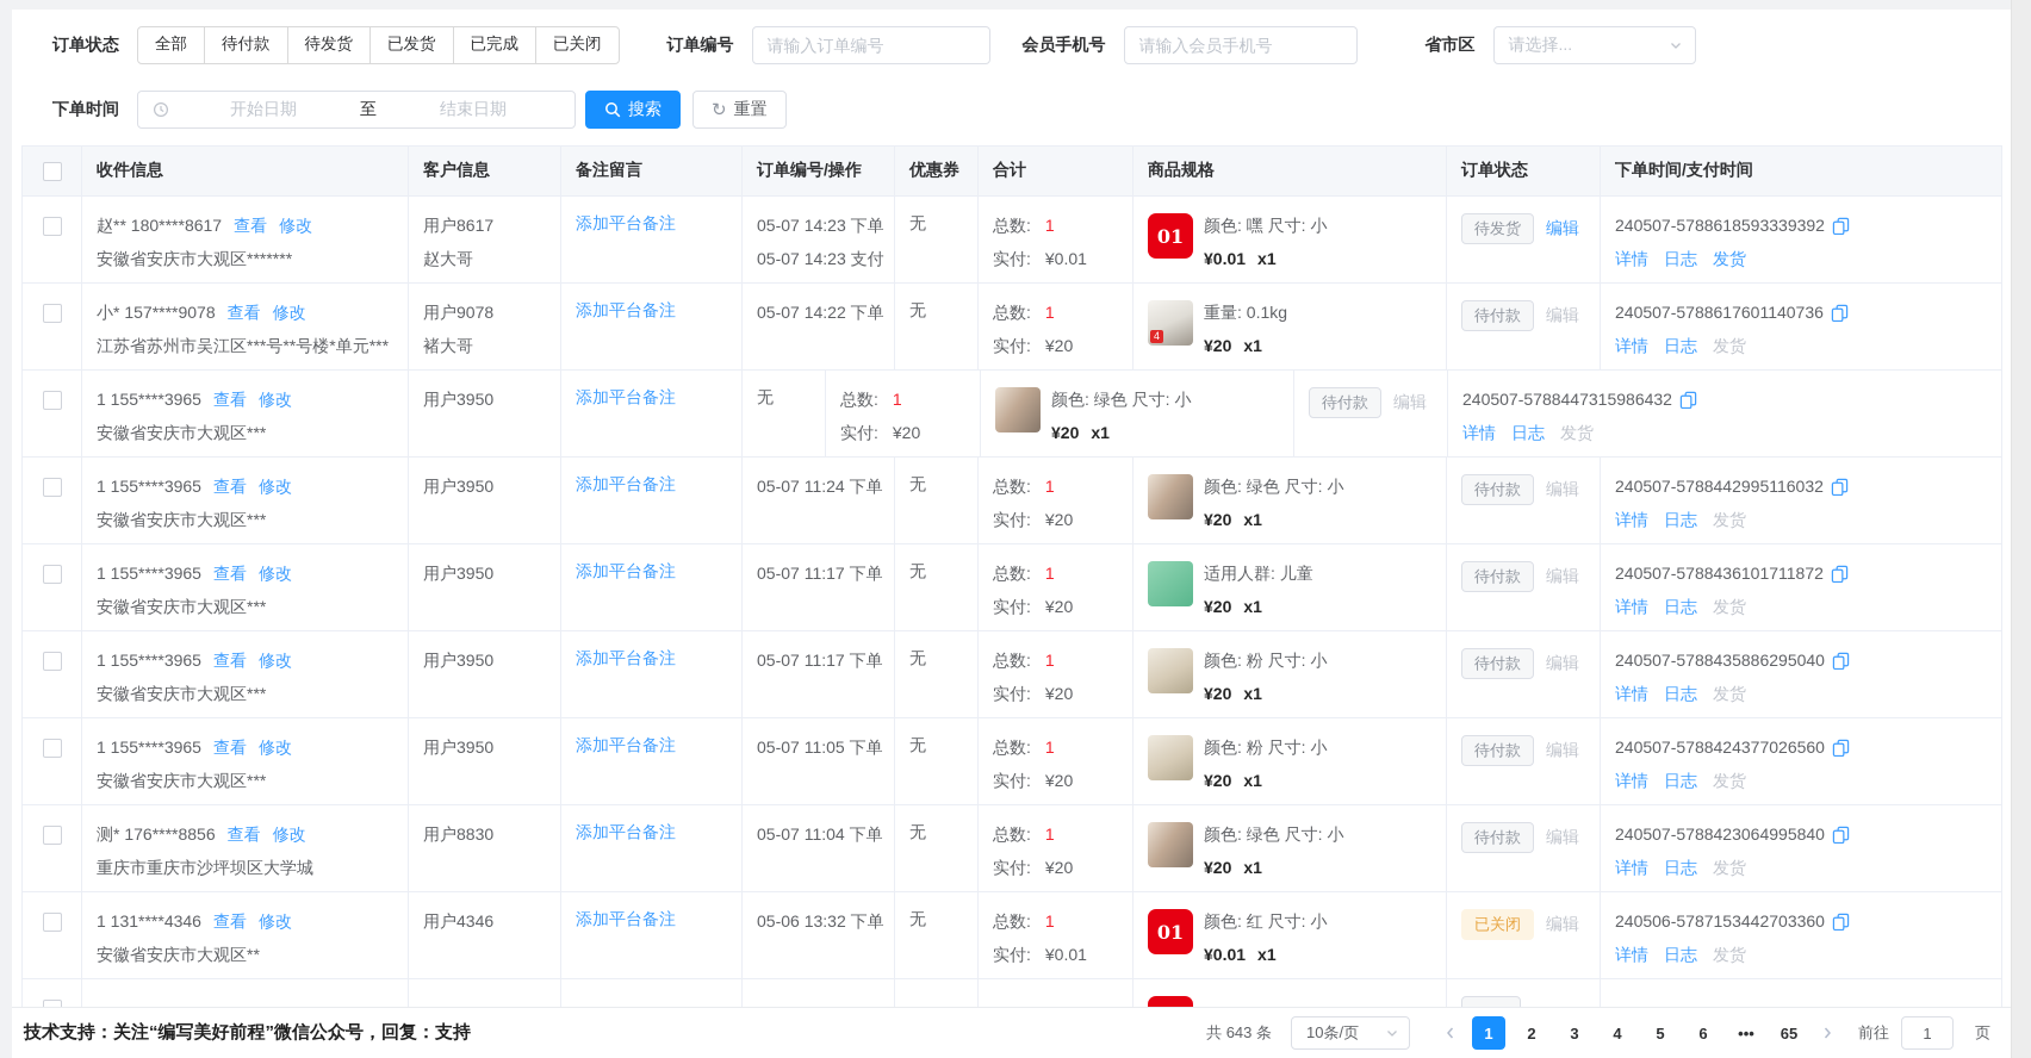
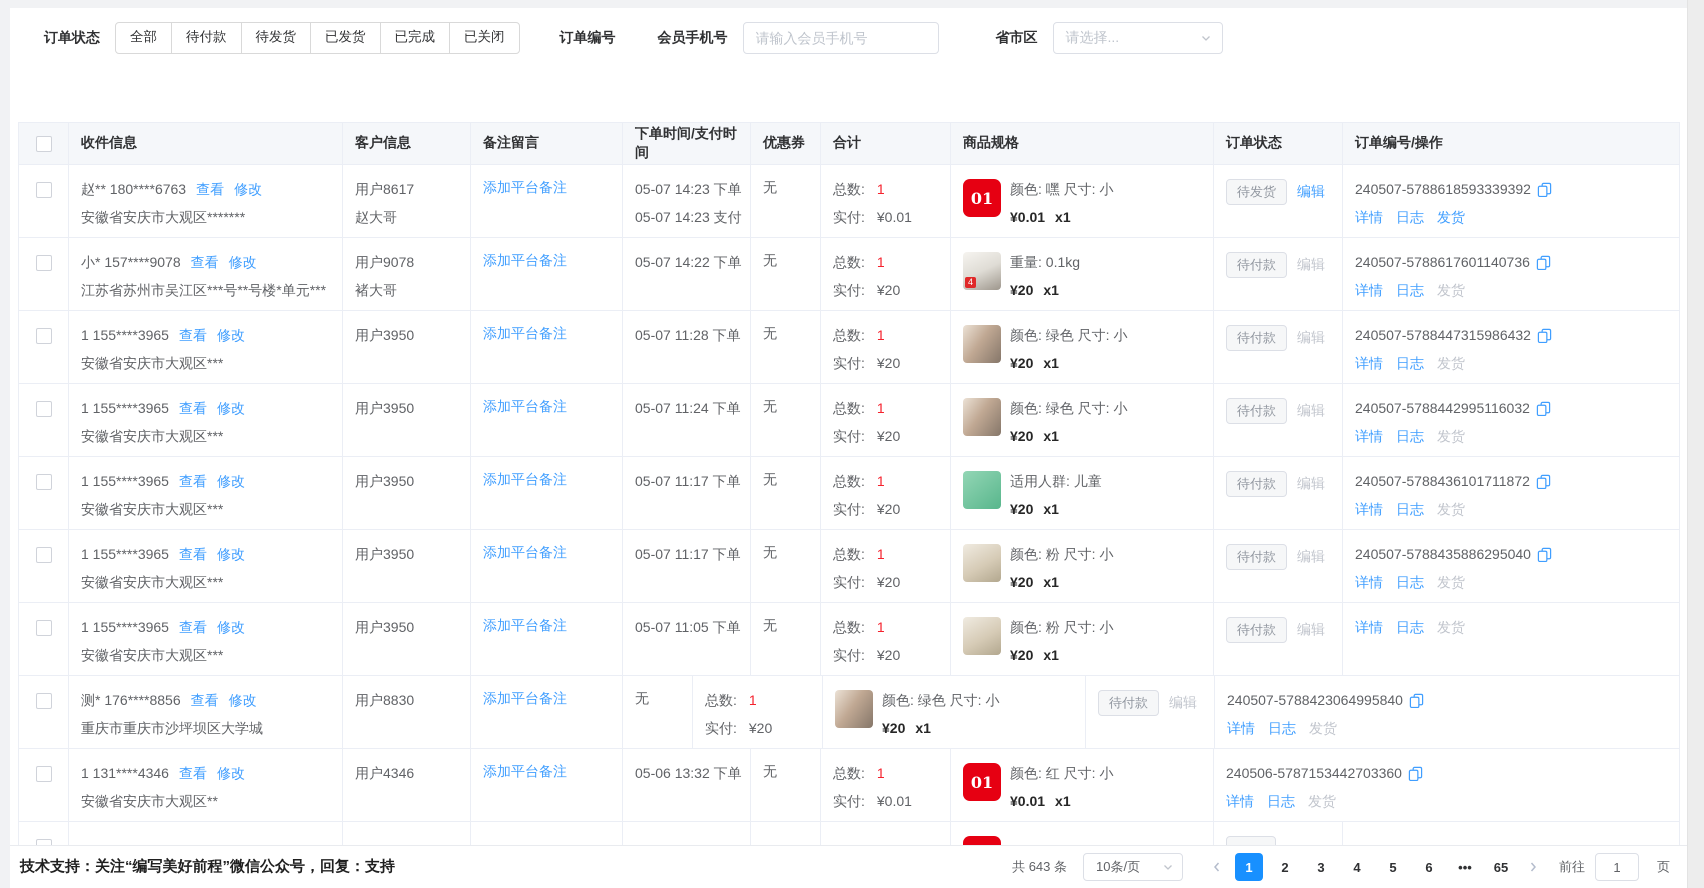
  订单状态
  全部
  待付款
  待发货
  已发货
  已完成
  已关闭
  订单编号
- 请输入订单编号
  会员手机号
  请输入会员手机号
  省市区
  请选择...
- 下单时间
- 开始日期
- 至
- 结束日期
- 搜索
- ↻
- 重置
  收件信息
  客户信息
  备注留言
- 订单编号/操作
+ 下单时间/支付时间
  优惠券
  合计
  商品规格
  订单状态
- 下单时间/支付时间
+ 订单编号/操作
- 赵** 180****8617 查看 修改
+ 赵** 180****6763 查看 修改
  安徽省安庆市大观区*******
  用户8617
  赵大哥
  添加平台备注
  05-07 14:23 下单
  05-07 14:23 支付
  无
  总数: 1
  实付: ¥0.01
  01
  颜色: 嘿 尺寸: 小
  ¥0.01 x1
  待发货 编辑
  240507-5788618593339392
  详情 日志 发货
  小* 157****9078 查看 修改
  江苏省苏州市吴江区***号**号楼*单元***
  用户9078
  褚大哥
  添加平台备注
  05-07 14:22 下单
  无
  总数: 1
  实付: ¥20
  4
  重量: 0.1kg
  ¥20 x1
  待付款 编辑
  240507-5788617601140736
  详情 日志 发货
  1 155****3965 查看 修改
  安徽省安庆市大观区***
  用户3950
  添加平台备注
+ 05-07 11:28 下单
  无
  总数: 1
  实付: ¥20
  颜色: 绿色 尺寸: 小
  ¥20 x1
  待付款 编辑
  240507-5788447315986432
  详情 日志 发货
  1 155****3965 查看 修改
  安徽省安庆市大观区***
  用户3950
  添加平台备注
  05-07 11:24 下单
  无
  总数: 1
  实付: ¥20
  颜色: 绿色 尺寸: 小
  ¥20 x1
  待付款 编辑
  240507-5788442995116032
  详情 日志 发货
  1 155****3965 查看 修改
  安徽省安庆市大观区***
  用户3950
  添加平台备注
  05-07 11:17 下单
  无
  总数: 1
  实付: ¥20
  适用人群: 儿童
  ¥20 x1
  待付款 编辑
  240507-5788436101711872
  详情 日志 发货
  1 155****3965 查看 修改
  安徽省安庆市大观区***
  用户3950
  添加平台备注
  05-07 11:17 下单
  无
  总数: 1
  实付: ¥20
  颜色: 粉 尺寸: 小
  ¥20 x1
  待付款 编辑
  240507-5788435886295040
  详情 日志 发货
  1 155****3965 查看 修改
  安徽省安庆市大观区***
  用户3950
  添加平台备注
  05-07 11:05 下单
  无
  总数: 1
  实付: ¥20
  颜色: 粉 尺寸: 小
  ¥20 x1
  待付款 编辑
- 240507-5788424377026560
  详情 日志 发货
  测* 176****8856 查看 修改
  重庆市重庆市沙坪坝区大学城
  用户8830
  添加平台备注
- 05-07 11:04 下单
  无
  总数: 1
  实付: ¥20
  颜色: 绿色 尺寸: 小
  ¥20 x1
  待付款 编辑
  240507-5788423064995840
  详情 日志 发货
  1 131****4346 查看 修改
  安徽省安庆市大观区**
  用户4346
  添加平台备注
  05-06 13:32 下单
  无
  总数: 1
  实付: ¥0.01
  01
  颜色: 红 尺寸: 小
  ¥0.01 x1
- 已关闭 编辑
  240506-5787153442703360
  详情 日志 发货
  技术支持：关注“编写美好前程”微信公众号，回复：支持
  共 643 条
  10条/页
  1
  2
  3
  4
  5
  6
  •••
  65
  前往
  1
  页
